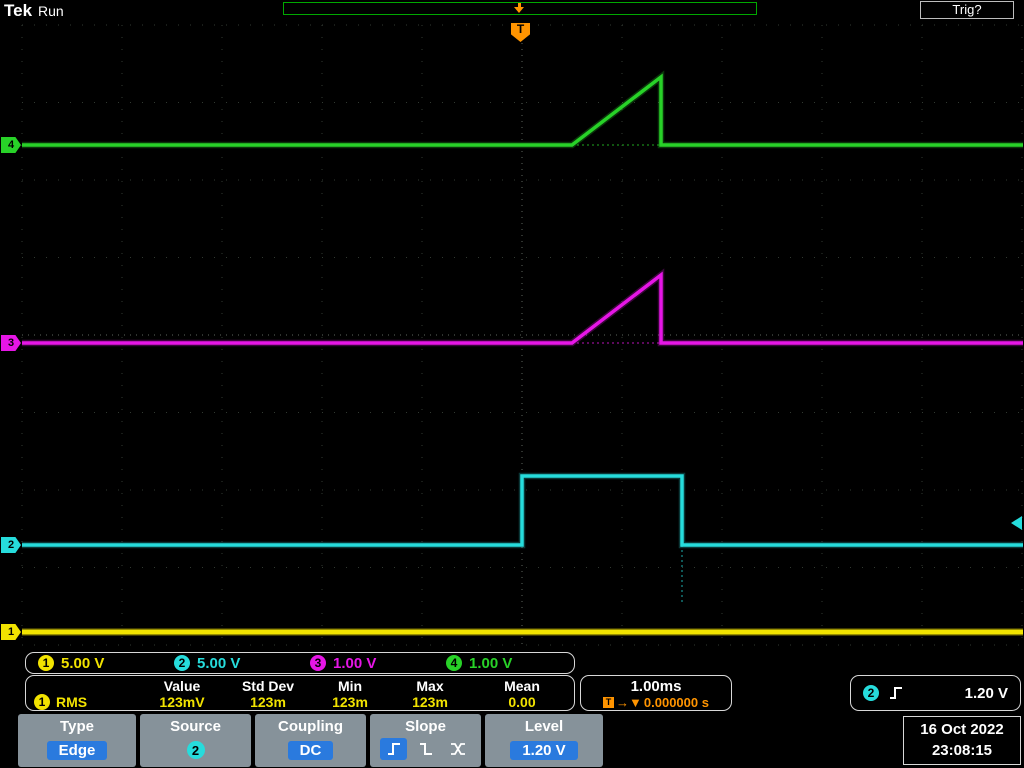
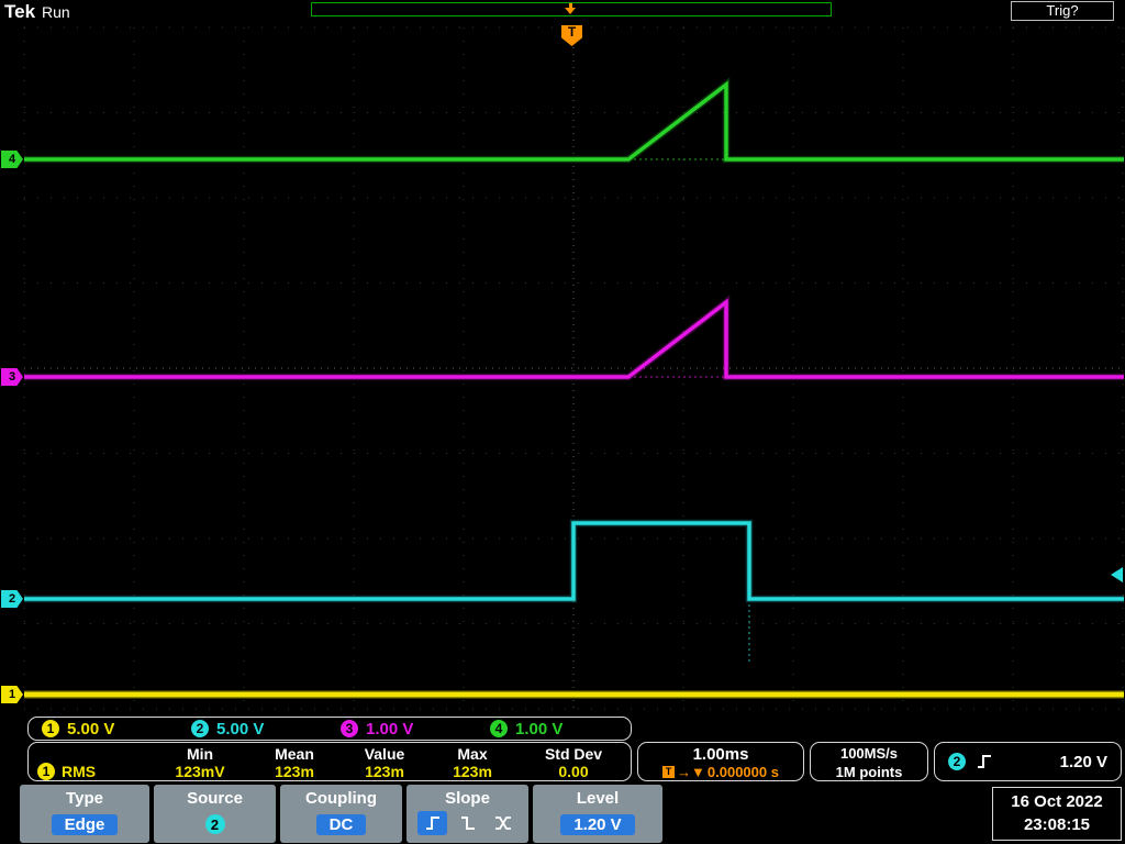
  Tek
  Run
  Trig?
  T
  4
  3
  2
  1
  1
  5.00 V
  2
  5.00 V
  3
  1.00 V
  4
  1.00 V
- Value
+ Min
- Std Dev
+ Mean
- Min
+ Value
  Max
- Mean
+ Std Dev
  1
  RMS
  123mV
  123m
  123m
  123m
  0.00
  1.00ms
  T
  →▼
  0.000000 s
+ 100MS/s
+ 1M points
  2
  1.20 V
  Type
  Edge
  Source
  2
  Coupling
  DC
  Slope
  Level
  1.20 V
  16 Oct 2022
  23:08:15
